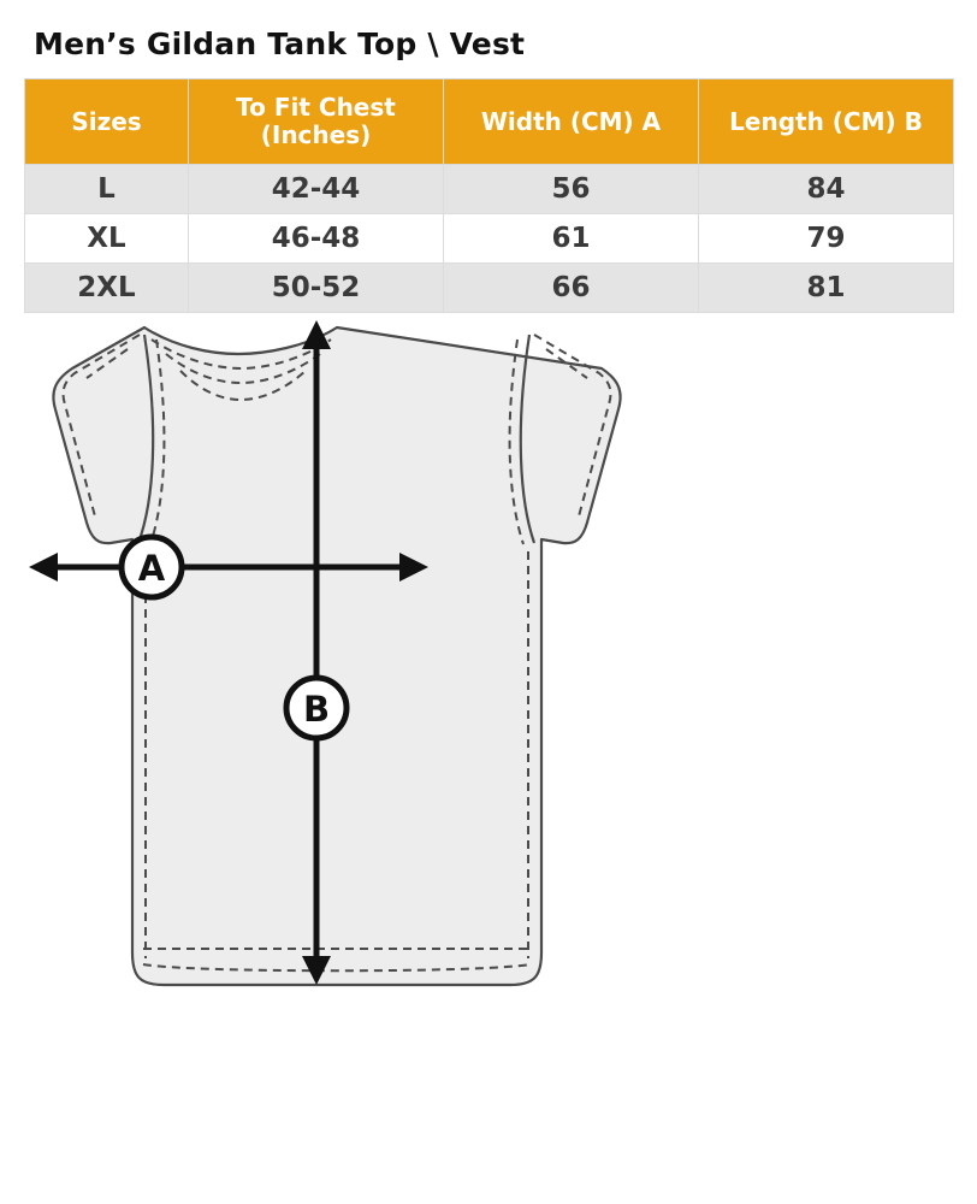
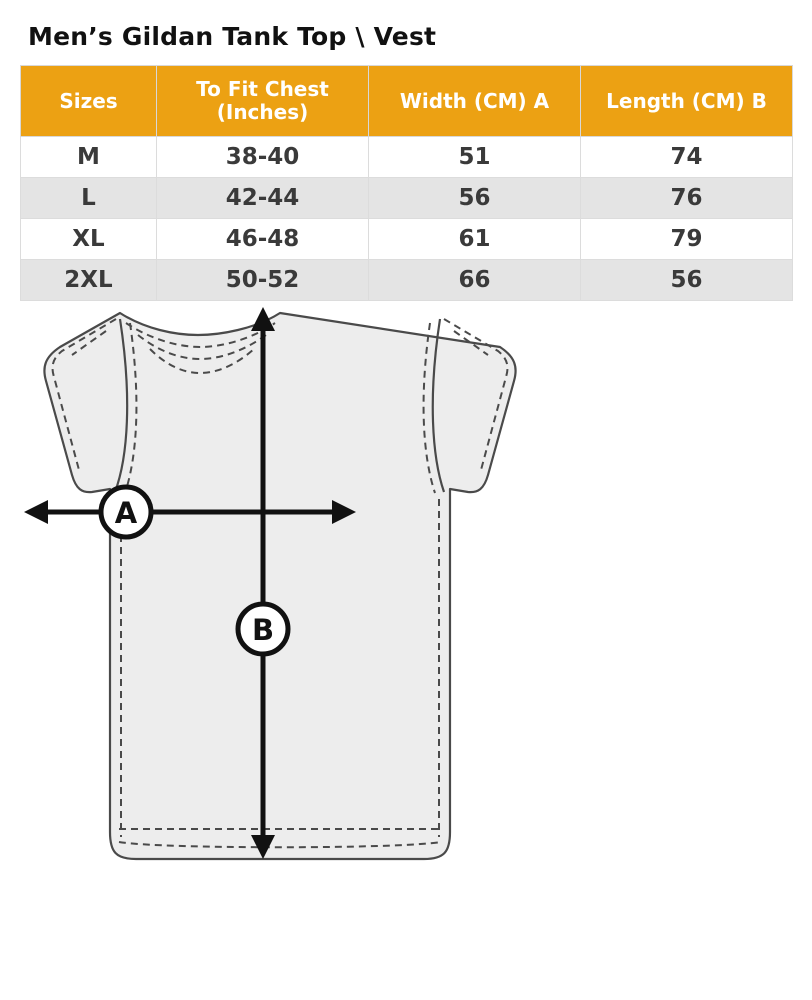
  Men’s Gildan Tank Top \ Vest
  Sizes	To Fit Chest (Inches)	Width (CM) A	Length (CM) B
+ M	38-40	51	74
- L	42-44	56	84
+ L	42-44	56	76
  XL	46-48	61	79
- 2XL	50-52	66	81
+ 2XL	50-52	66	56
  A
  B
